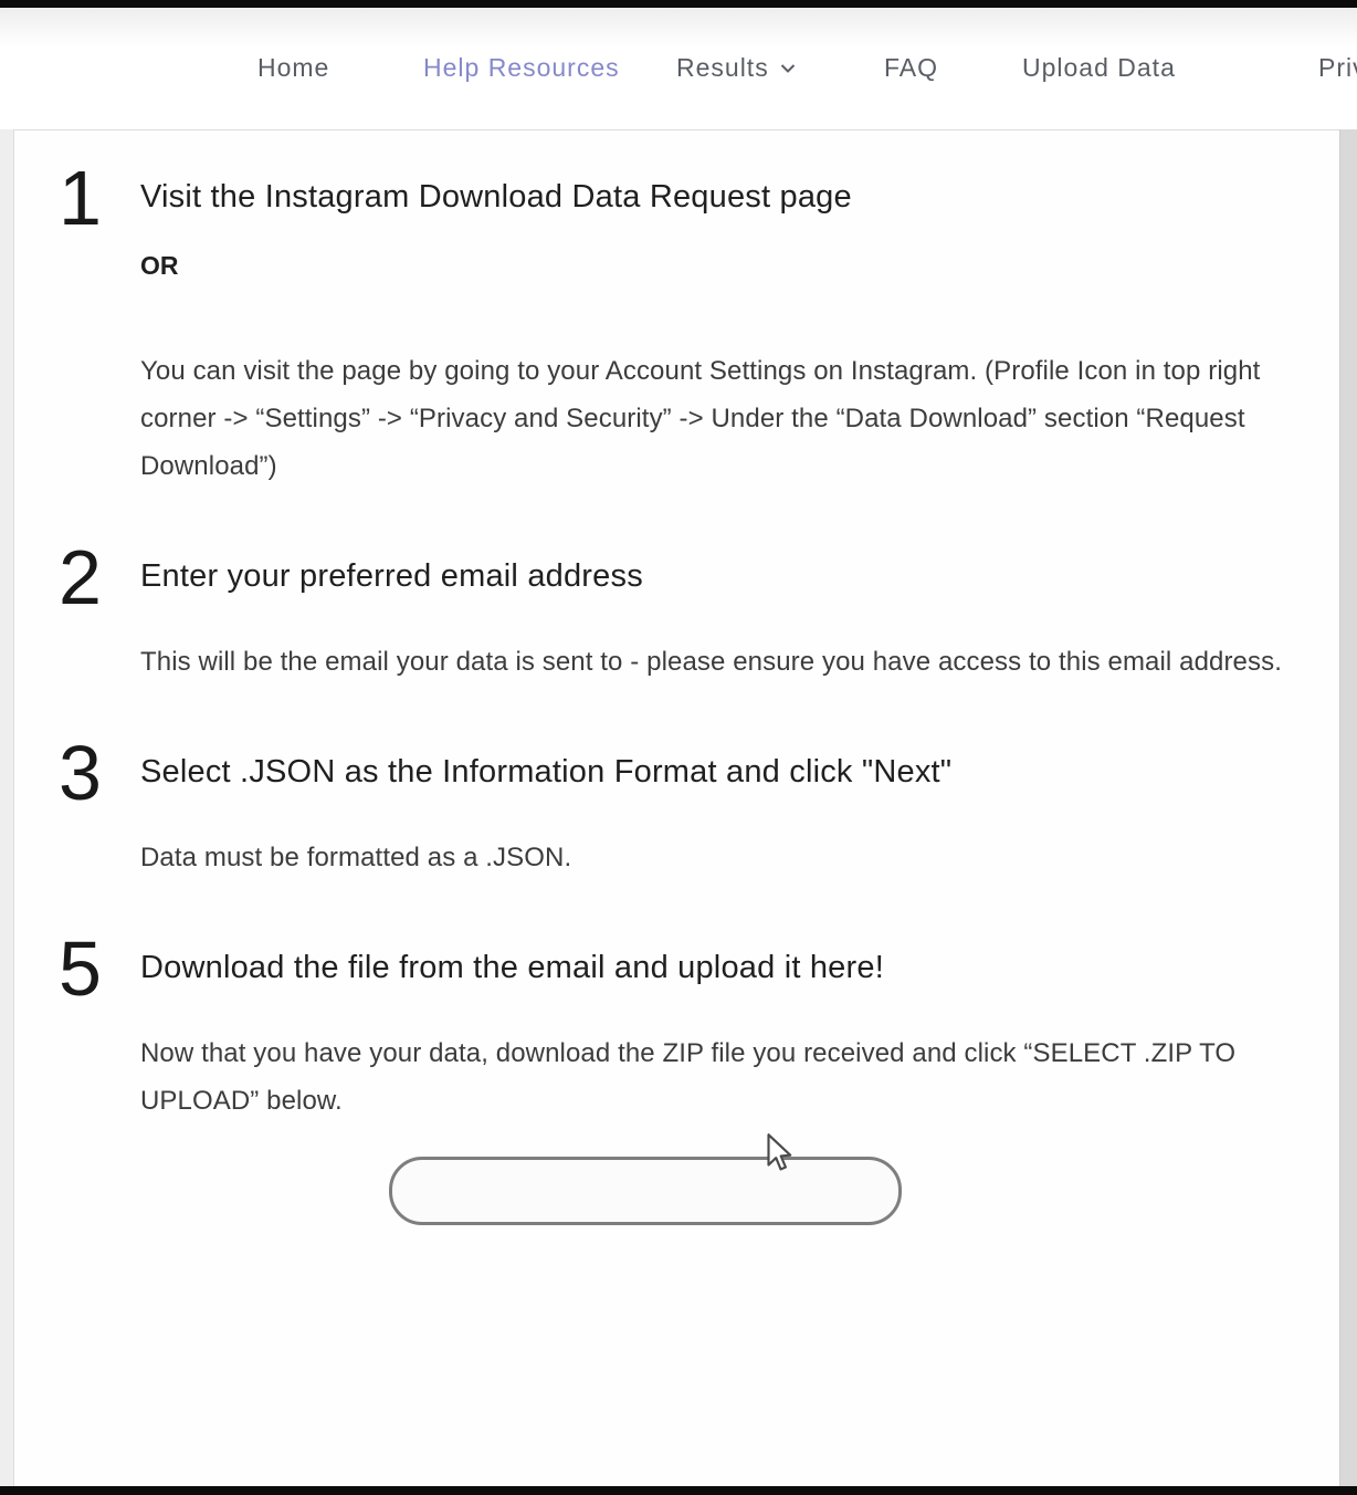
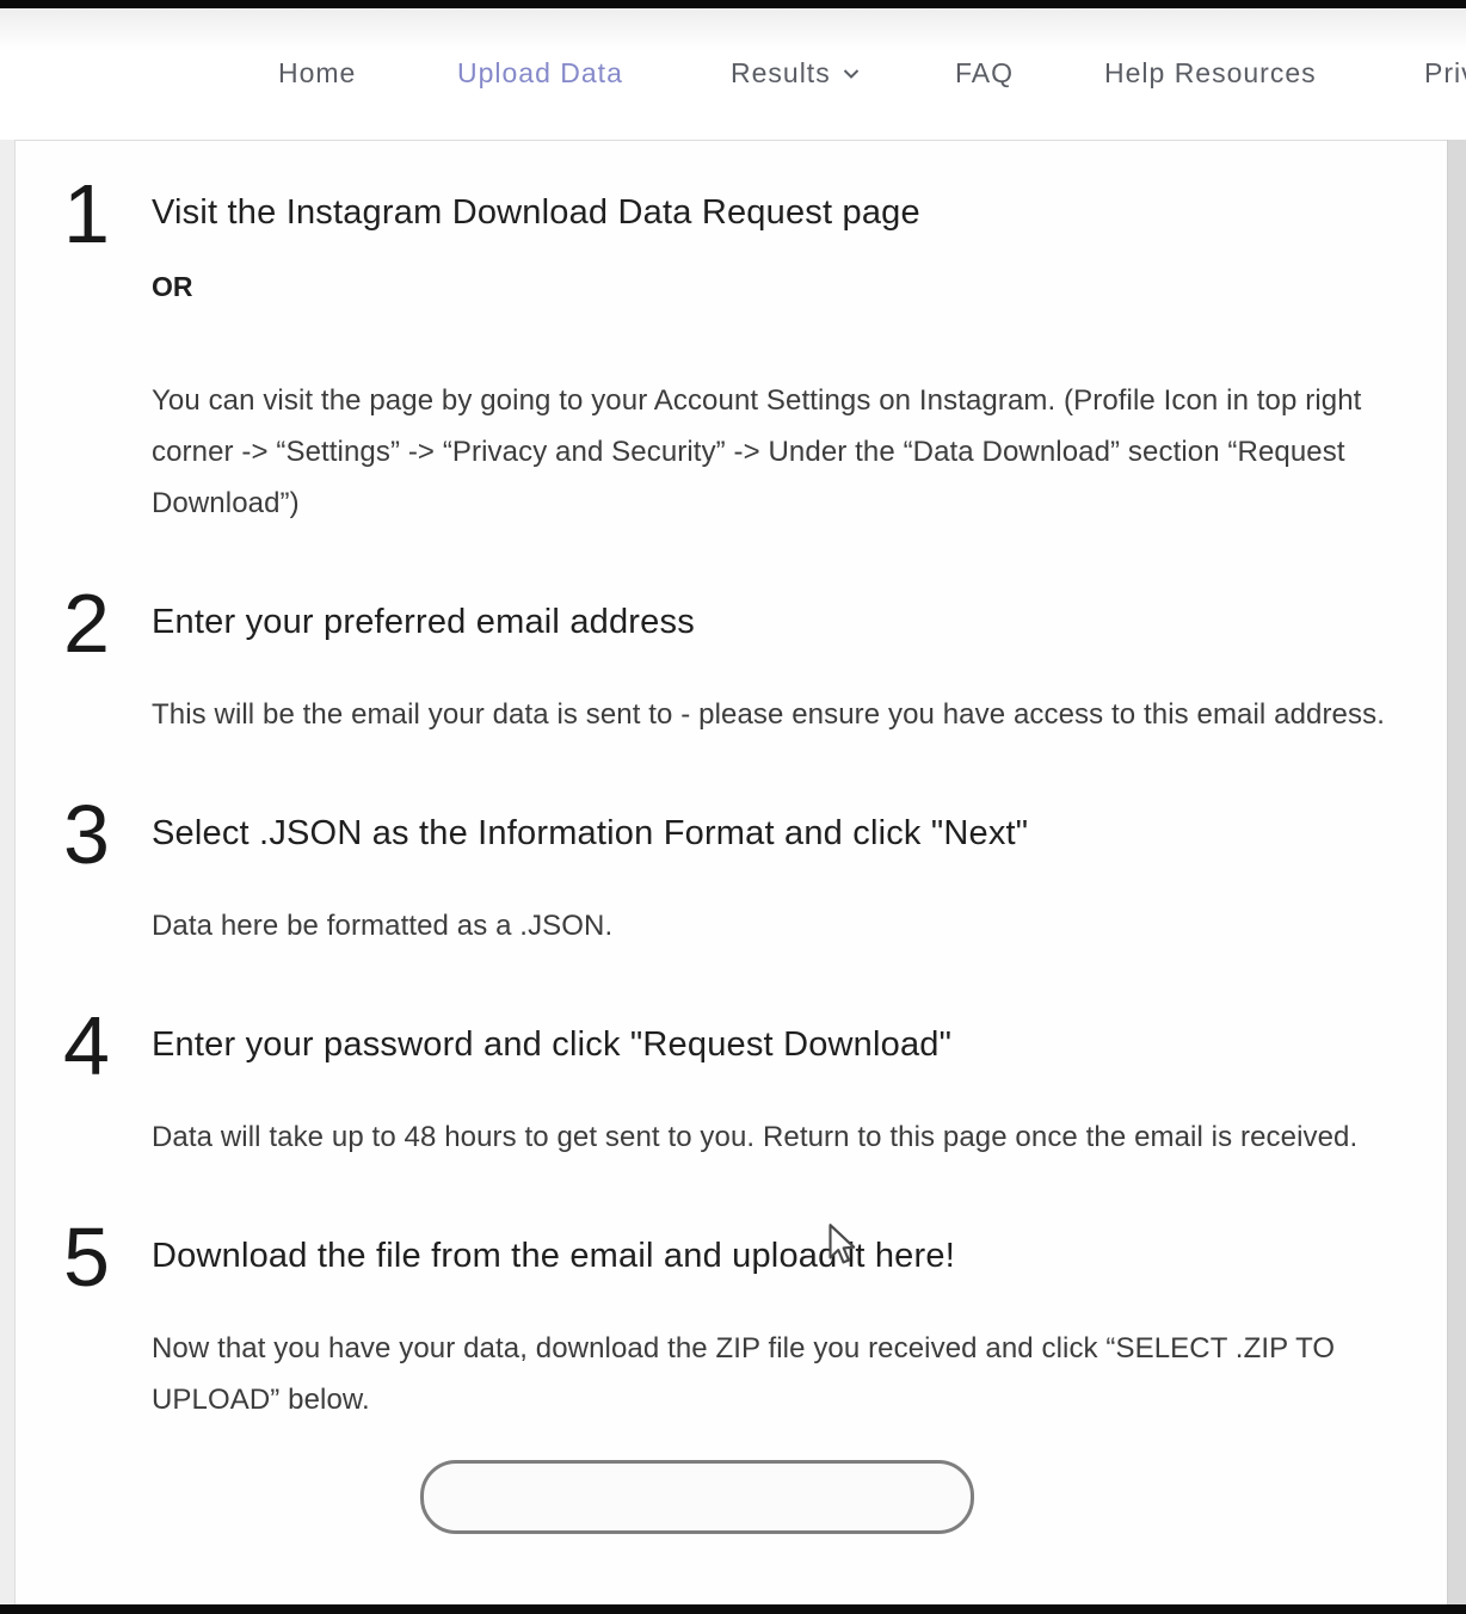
  Home
- Help Resources
+ Upload Data
  Results
  FAQ
- Upload Data
+ Help Resources
  1
  Visit the Instagram Download Data Request page
  OR
  You can visit the page by going to your Account Settings on Instagram. (Profile Icon in top right corner -> “Settings” -> “Privacy and Security” -> Under the “Data Download” section “Request Download”)
  2
  Enter your preferred email address
  This will be the email your data is sent to - please ensure you have access to this email address.
  3
  Select .JSON as the Information Format and click "Next"
- Data must be formatted as a .JSON.
+ Data here be formatted as a .JSON.
+ 4
+ Enter your password and click "Request Download"
+ Data will take up to 48 hours to get sent to you. Return to this page once the email is received.
  5
  Download the file from the email and upload it here!
  Now that you have your data, download the ZIP file you received and click “SELECT .ZIP TO UPLOAD” below.
